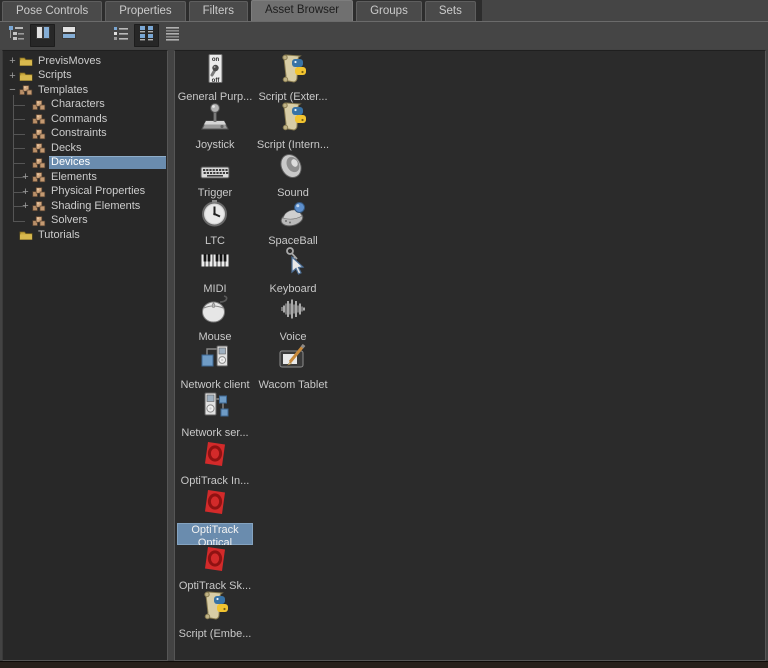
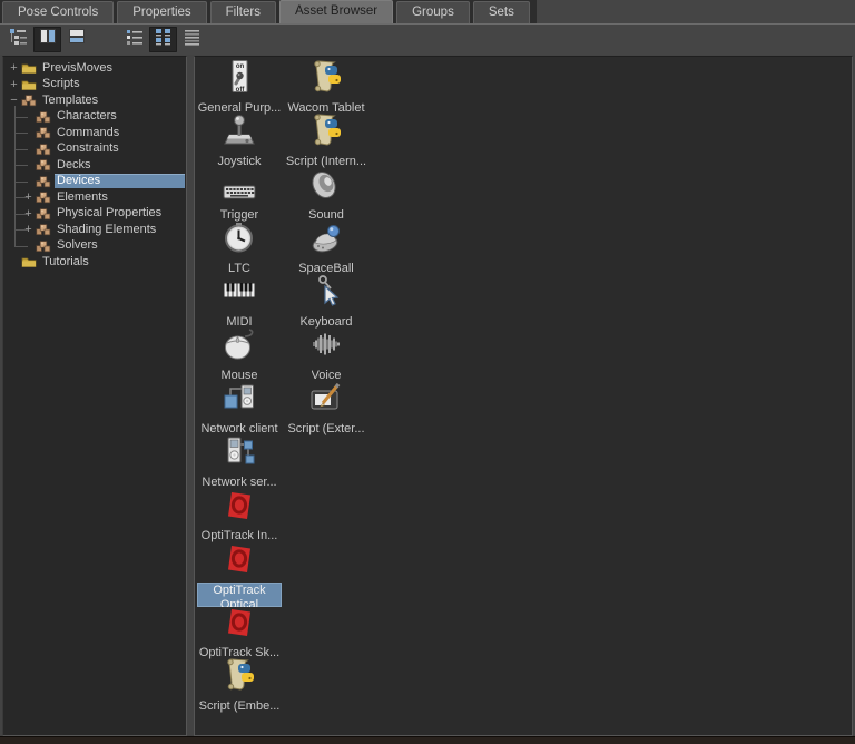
  Pose Controls
  Properties
  Filters
  Asset Browser
  Groups
  Sets
  +
  PrevisMoves
  +
  Scripts
  −
  Templates
  Characters
  Commands
  Constraints
  Decks
  Devices
  +
  Elements
  +
  Physical Properties
  +
  Shading Elements
  Solvers
  Tutorials
  General Purp...
  Joystick
  Trigger
  LTC
  MIDI
  Mouse
  Network client
  Network ser...
  OptiTrack In...
  OptiTrack Optical
  OptiTrack Sk...
  Script (Embe...
- Script (Exter...
+ Wacom Tablet
  Script (Intern...
  Sound
  SpaceBall
  Keyboard
  Voice
- Wacom Tablet
+ Script (Exter...
